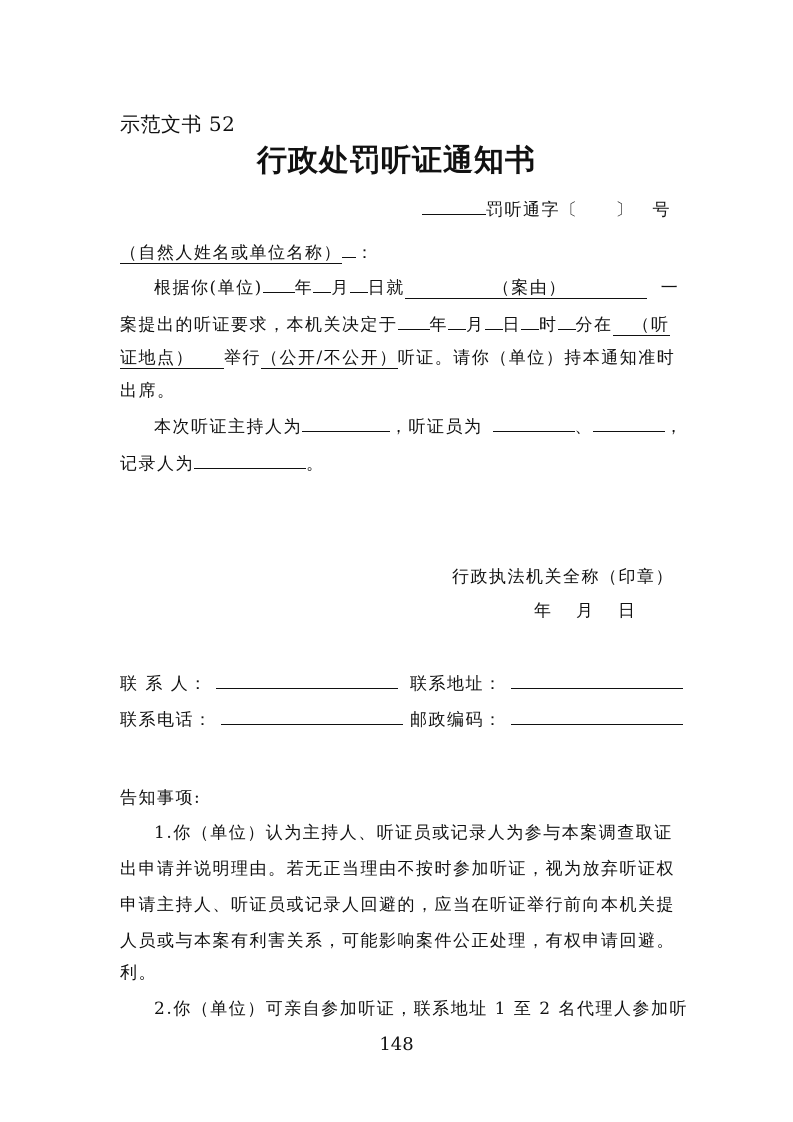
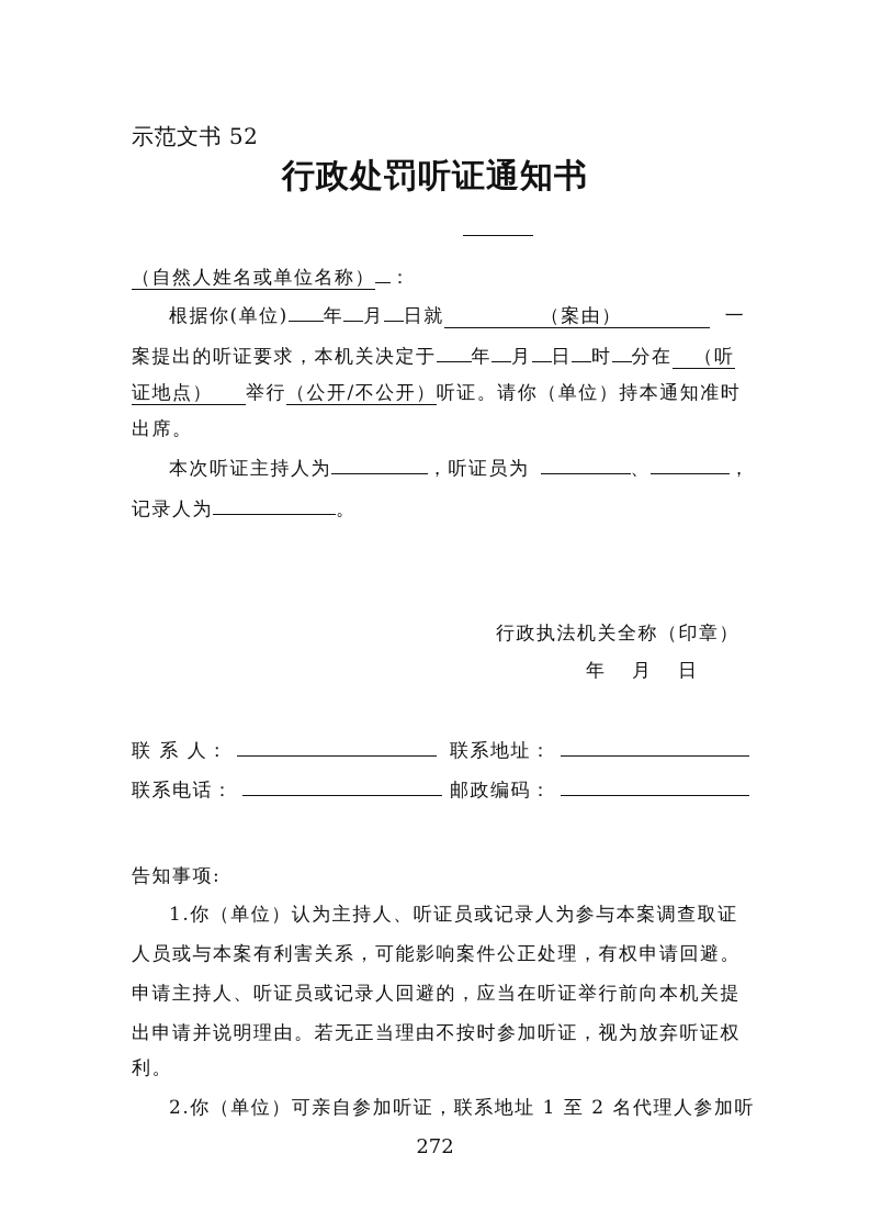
  示范文书 52
  行政处罚听证通知书
- 罚听通字〔 〕 号
  （自然人姓名或单位名称） ：
  根据你(单位) 年 月 日就 （案由） 一
  案提出的听证要求，本机关决定于 年 月 日 时 分在 （听
  证地点） 举行（公开/不公开）听证。请你（单位）持本通知准时
  出席。
  本次听证主持人为 ，听证员为 、 ，
  记录人为 。
  行政执法机关全称（印章）
  年 月 日
  联 系 人：
  联系地址：
  联系电话：
  邮政编码：
  告知事项:
  1.你（单位）认为主持人、听证员或记录人为参与本案调查取证
- 出申请并说明理由。若无正当理由不按时参加听证，视为放弃听证权
+ 人员或与本案有利害关系，可能影响案件公正处理，有权申请回避。
  申请主持人、听证员或记录人回避的，应当在听证举行前向本机关提
- 人员或与本案有利害关系，可能影响案件公正处理，有权申请回避。
+ 出申请并说明理由。若无正当理由不按时参加听证，视为放弃听证权
  利。
  2.你（单位）可亲自参加听证，联系地址 1 至 2 名代理人参加听
- 148
+ 272
